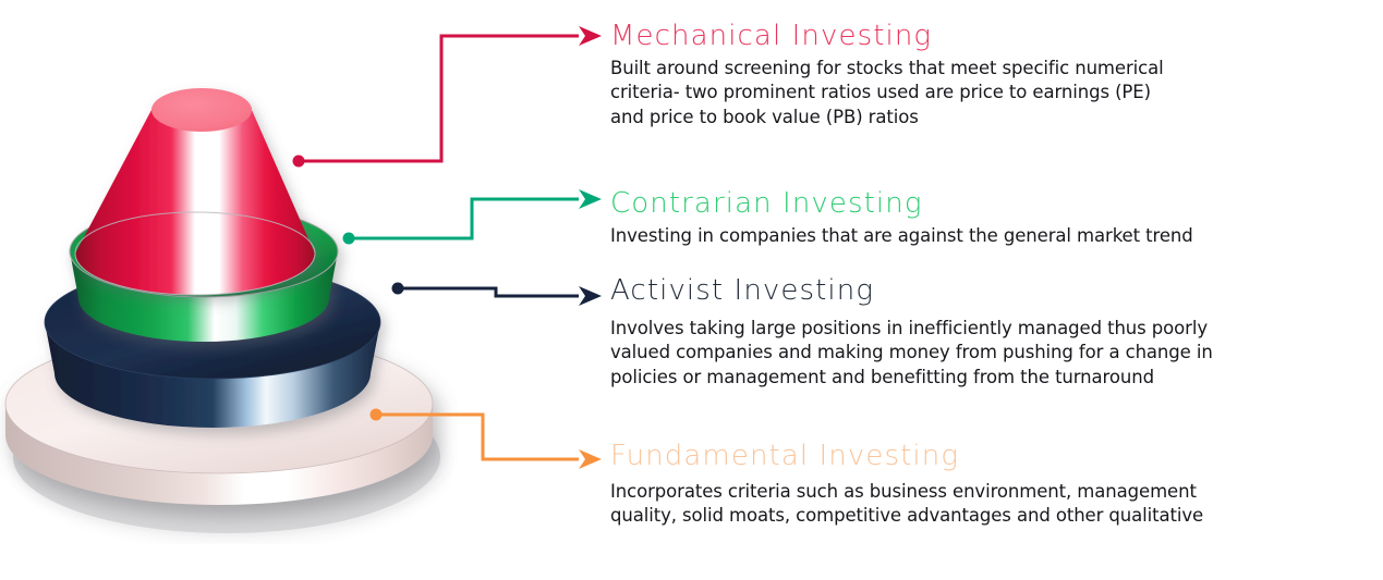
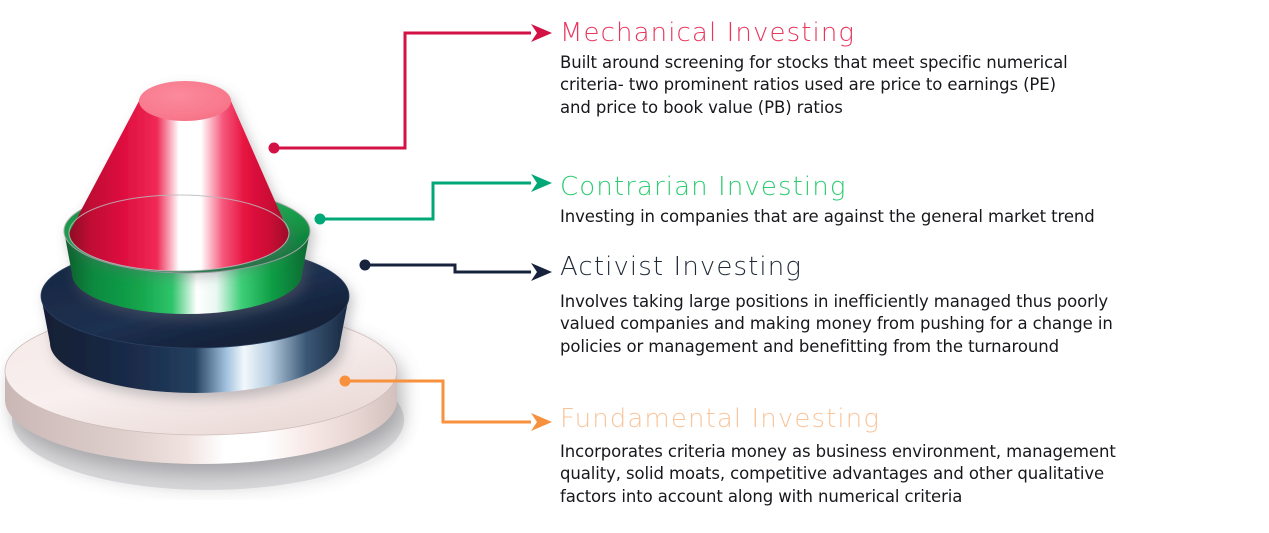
  Mechanical Investing
  Built around screening for stocks that meet specific numerical
  criteria- two prominent ratios used are price to earnings (PE)
  and price to book value (PB) ratios
  Contrarian Investing
  Investing in companies that are against the general market trend
  Activist Investing
  Involves taking large positions in inefficiently managed thus poorly
  valued companies and making money from pushing for a change in
  policies or management and benefitting from the turnaround
  Fundamental Investing
- Incorporates criteria such as business environment, management
+ Incorporates criteria money as business environment, management
  quality, solid moats, competitive advantages and other qualitative
+ factors into account along with numerical criteria
